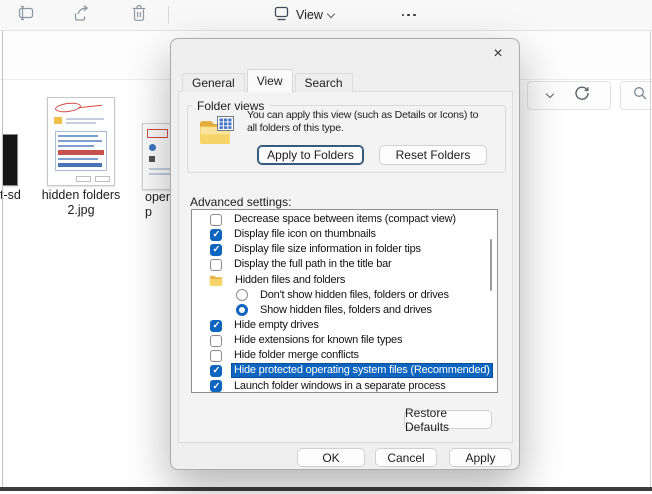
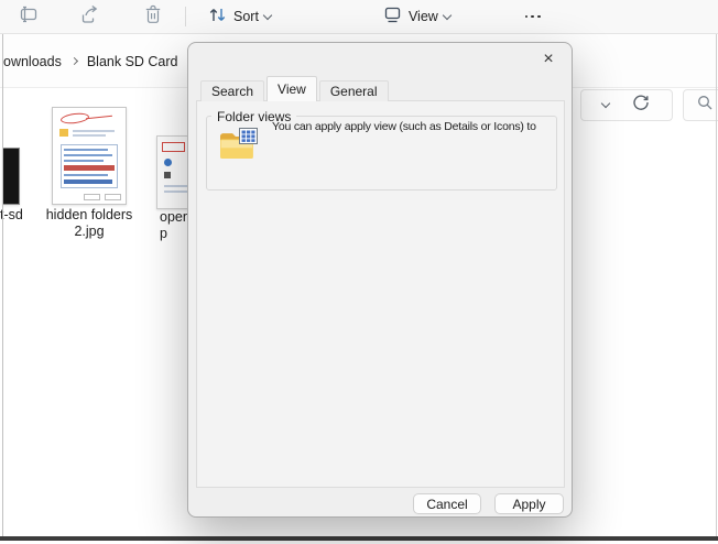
+ Sort
  View
+ ownloads
+ Blank SD Card
  -sd
  hidden folders 2.jpg
  ope
  p
  ×
- General
+ Search
  View
- Search
+ General
  Folder views
- You can apply this view (such as Details or Icons) to
+ You can apply apply view (such as Details or Icons) to
- all folders of this type.
- Apply to Folders
- Reset Folders
- Advanced settings:
- Decrease space between items (compact view)
- Display file icon on thumbnails
- Display file size information in folder tips
- Display the full path in the title bar
- Hidden files and folders
- Don't show hidden files, folders or drives
- Show hidden files, folders and drives
- Hide empty drives
- Hide extensions for known file types
- Hide folder merge conflicts
- Hide protected operating system files (Recommended)
- Launch folder windows in a separate process
- Restore Defaults
- OK
  Cancel
  Apply
